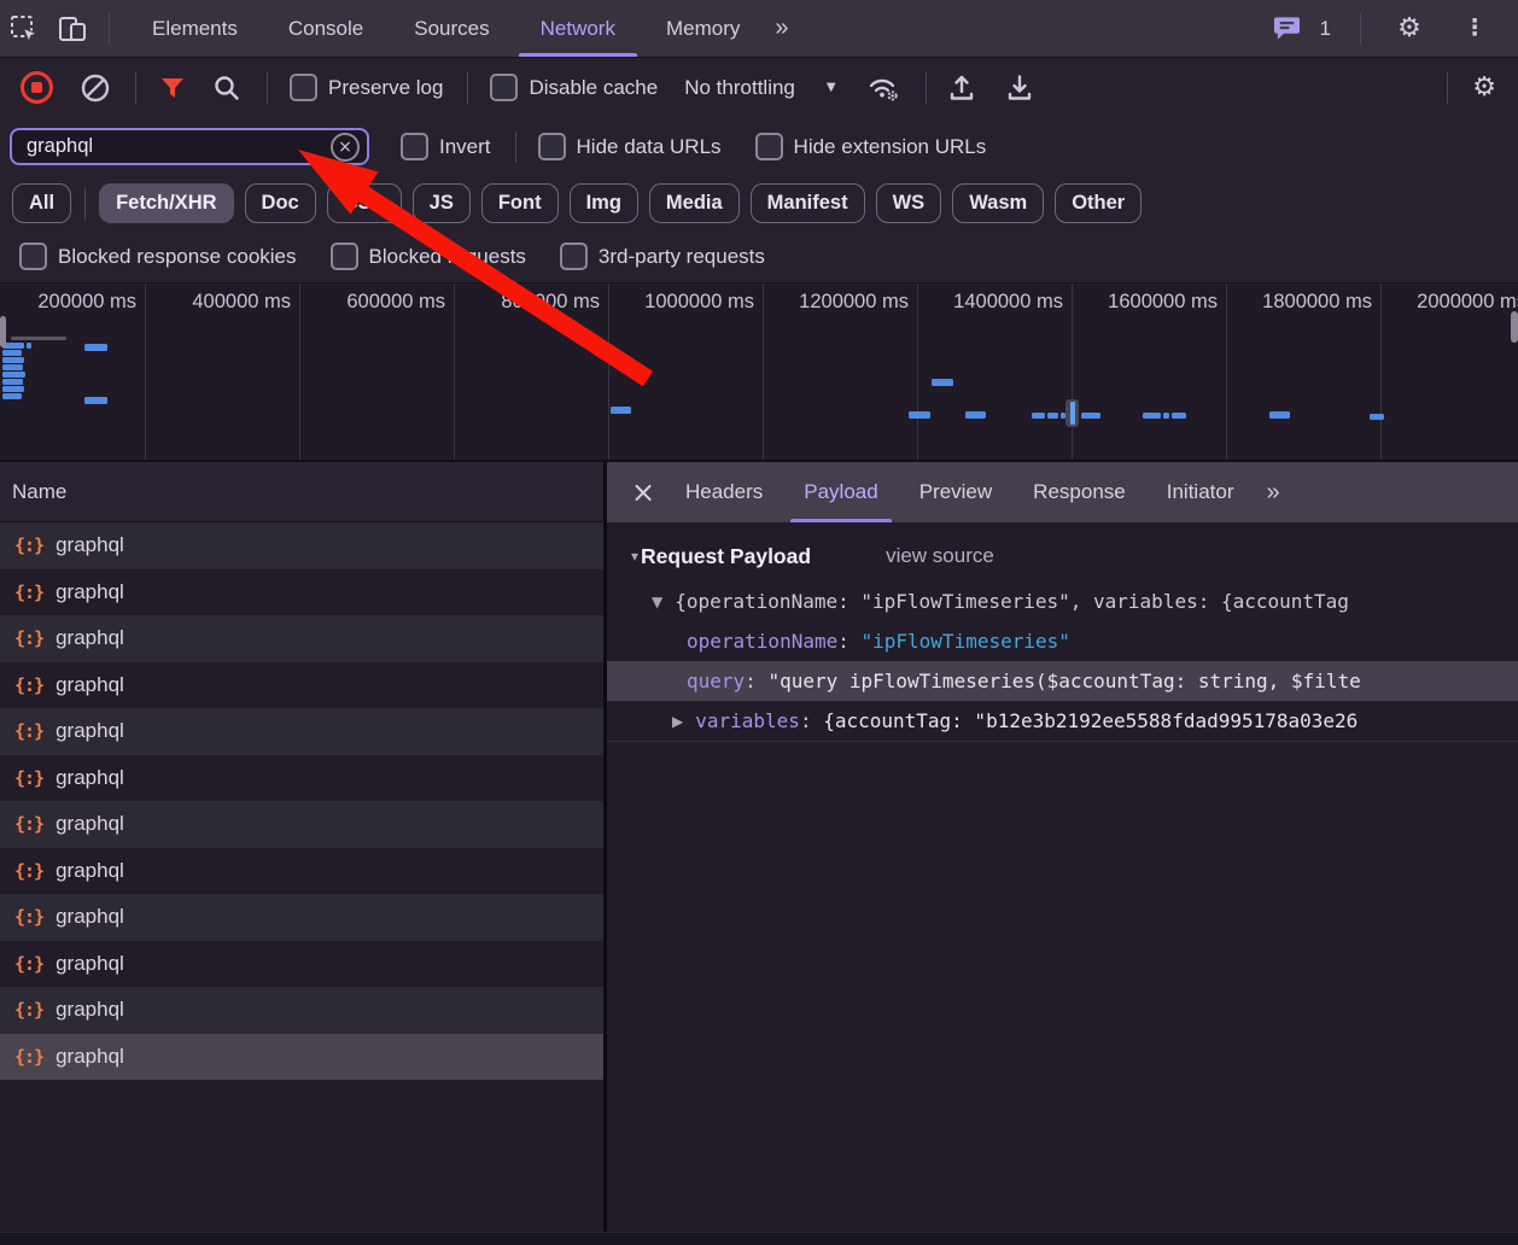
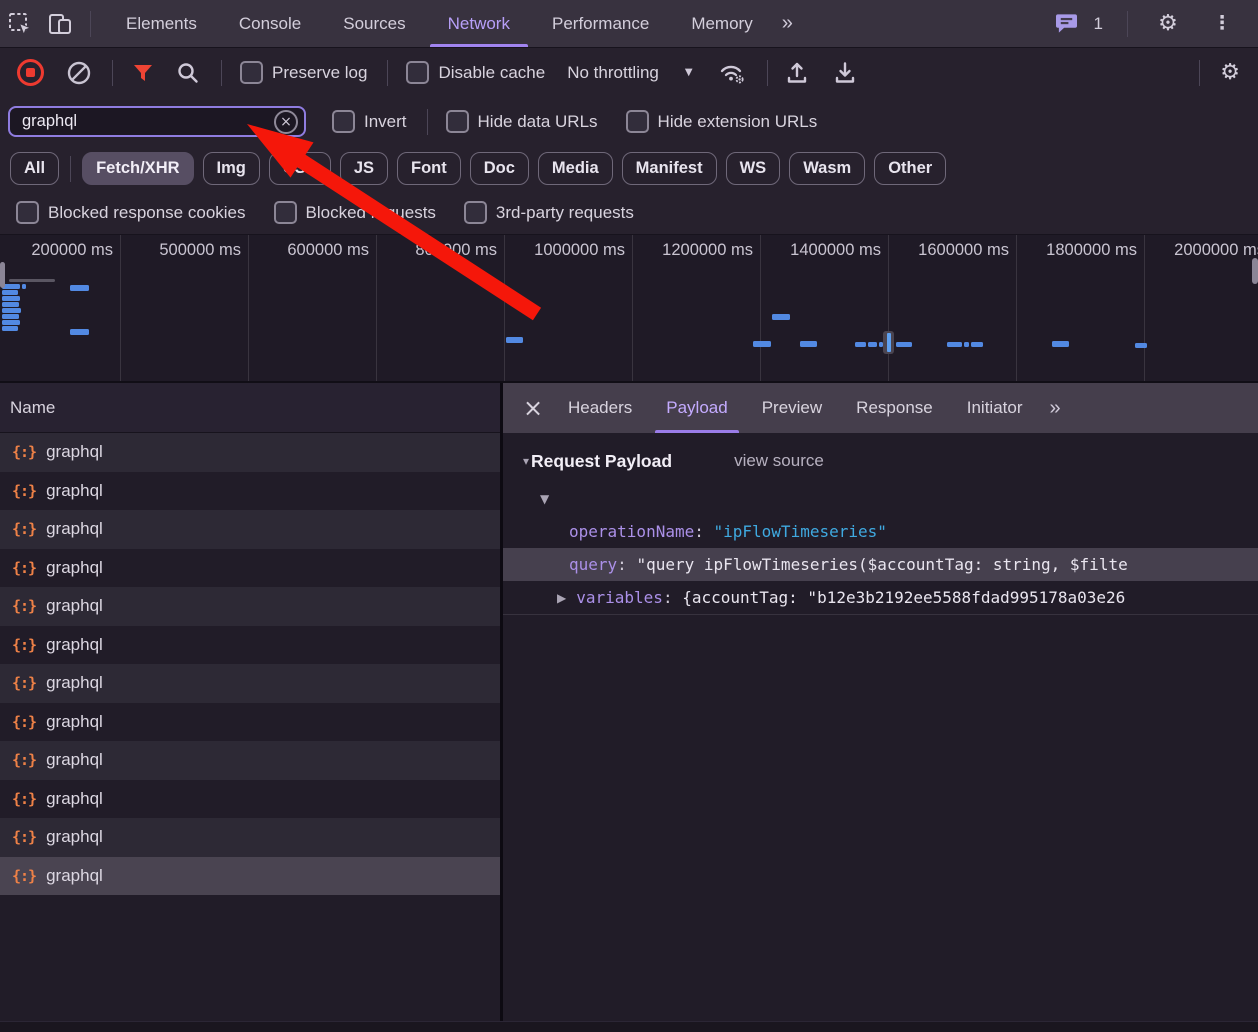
  Elements
  Console
  Sources
  Network
+ Performance
  Memory
  »
  1
  ⚙
  ⋮
  Preserve log
  Disable cache
  No throttling
  ▼
  ⚙
  graphql
  ×
  Invert
  Hide data URLs
  Hide extension URLs
  All
  Fetch/XHR
- Doc
+ Img
  JS
  Font
- Img
+ Doc
  Media
  Manifest
  WS
  Wasm
  Other
  Blocked response cookies
  Blockeduests
  3rd-party requests
  200000 ms
- 400000 ms
+ 500000 ms
  600000 ms
  1000000 ms
  1200000 ms
  1400000 ms
  1600000 ms
  1800000 ms
  2000000 m
  Name
  {:}
  graphql
  {:}
  graphql
  {:}
  graphql
  {:}
  graphql
  {:}
  graphql
  {:}
  graphql
  {:}
  graphql
  {:}
  graphql
  {:}
  graphql
  {:}
  graphql
  {:}
  graphql
  {:}
  graphql
  ×
  Headers
  Payload
  Preview
  Response
  Initiator
  »
  ▾
  Request Payload
  view source
  ▼
- {operationName: "ipFlowTimeseries", variables: {accountTag
  operationName
  :
  "ipFlowTimeseries"
  query
  :
  "query ipFlowTimeseries($accountTag: string, $filte
  ▶
  variables
  :
  {accountTag: "b12e3b2192ee5588fdad995178a03e26
